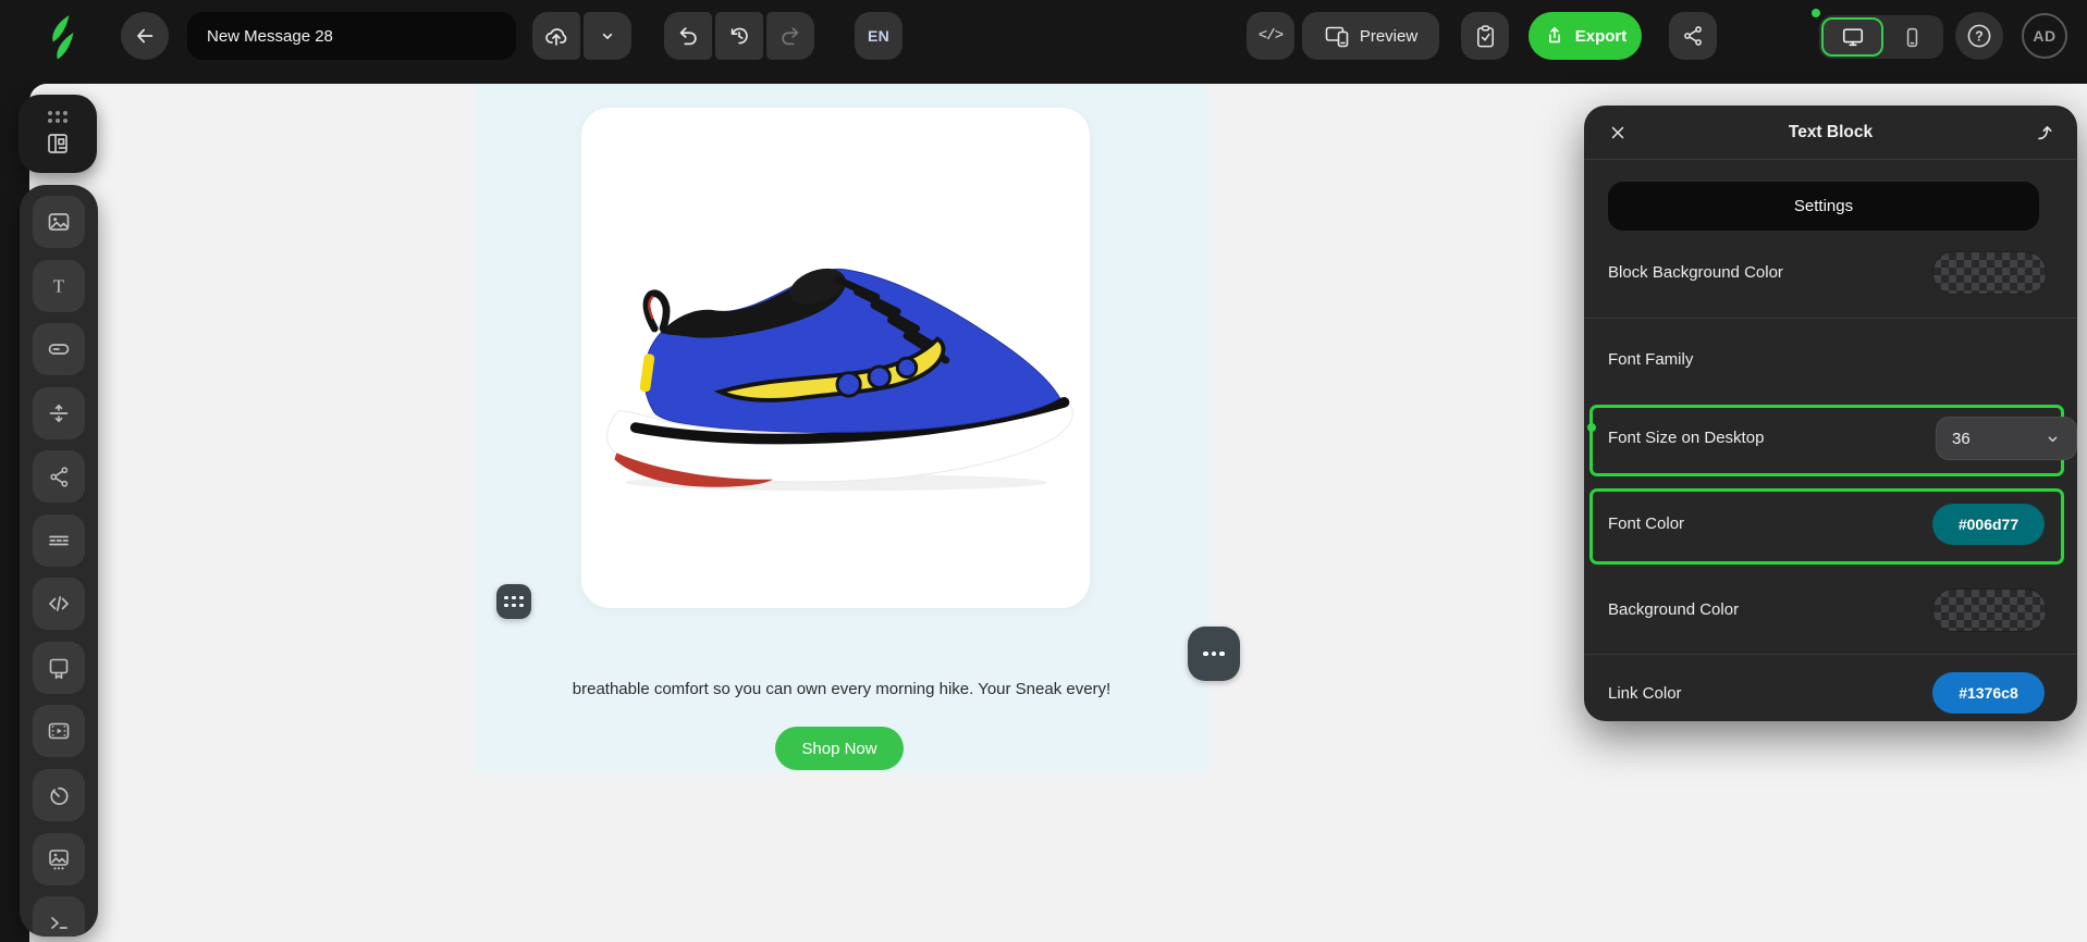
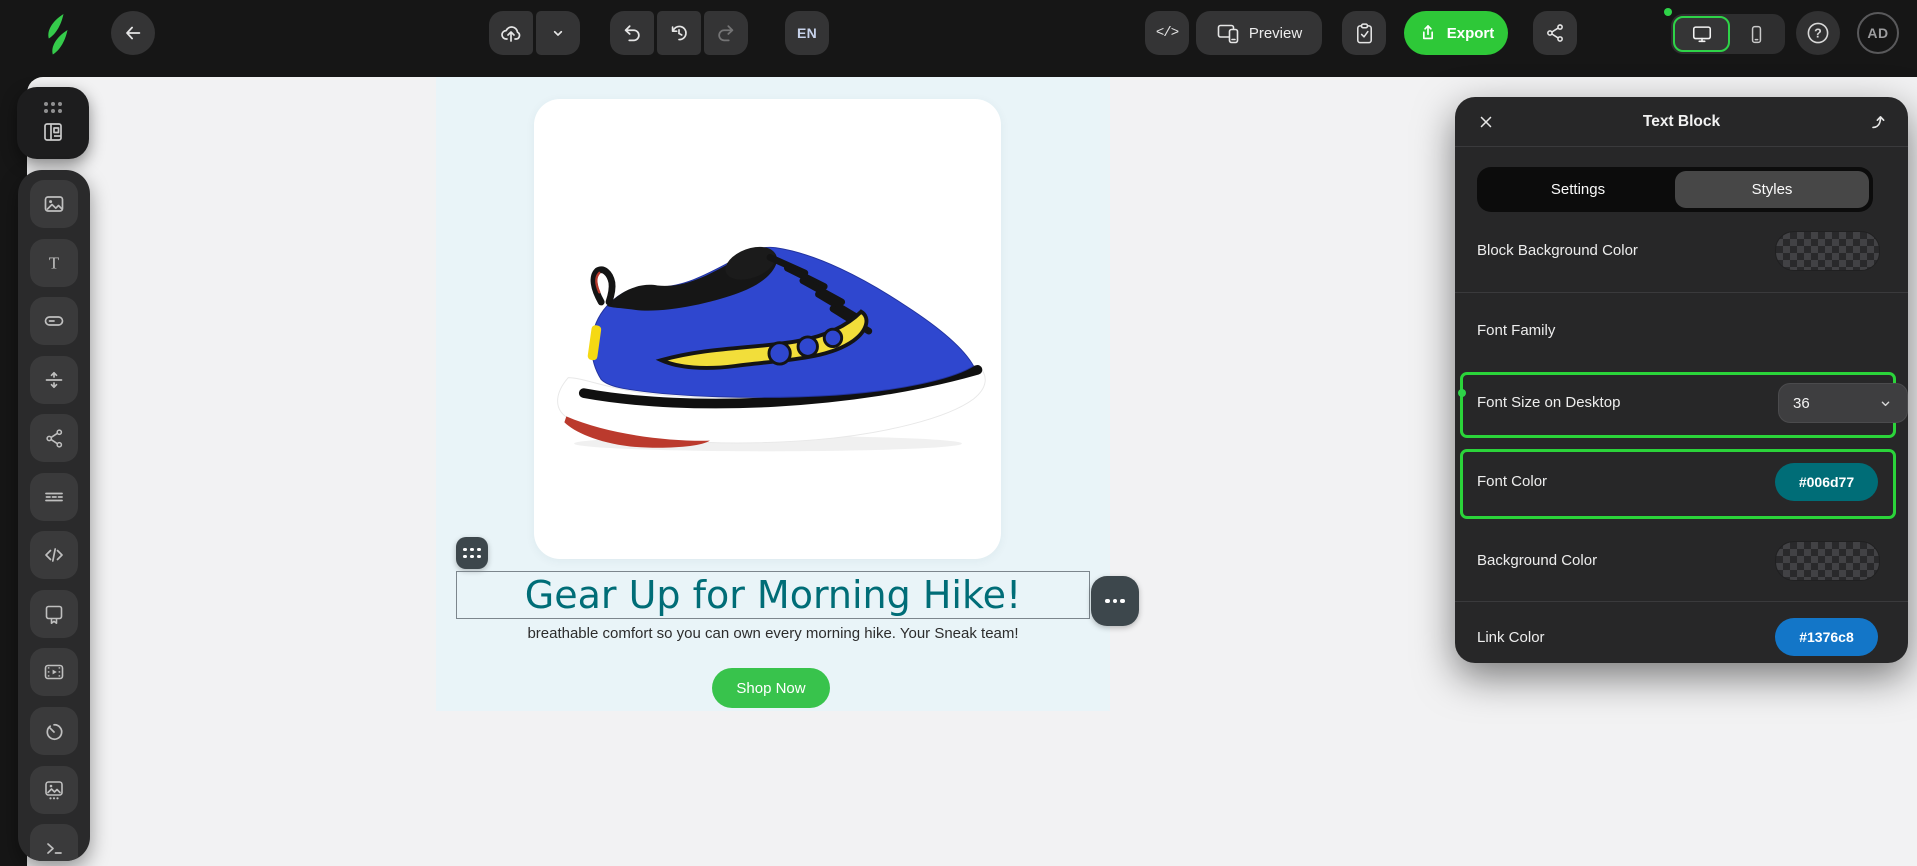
- New Message 28
  EN
  </>
  Preview
  Export
  ?
  AD
+ Gear Up for Morning Hike!
- breathable comfort so you can own every morning hike. Your Sneak every!
+ breathable comfort so you can own every morning hike. Your Sneak team!
  Shop Now
  T
  Text Block
  Settings
+ Styles
  Block Background Color
  Font Family
  Font Size on Desktop
  36
  Font Color
  #006d77
  Background Color
  Link Color
  #1376c8
